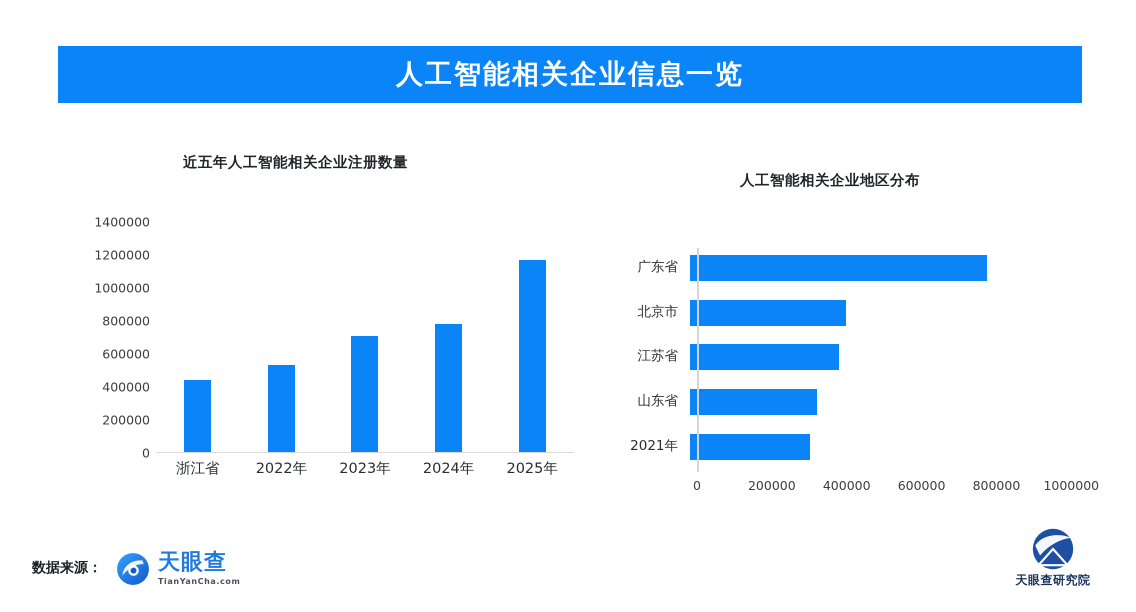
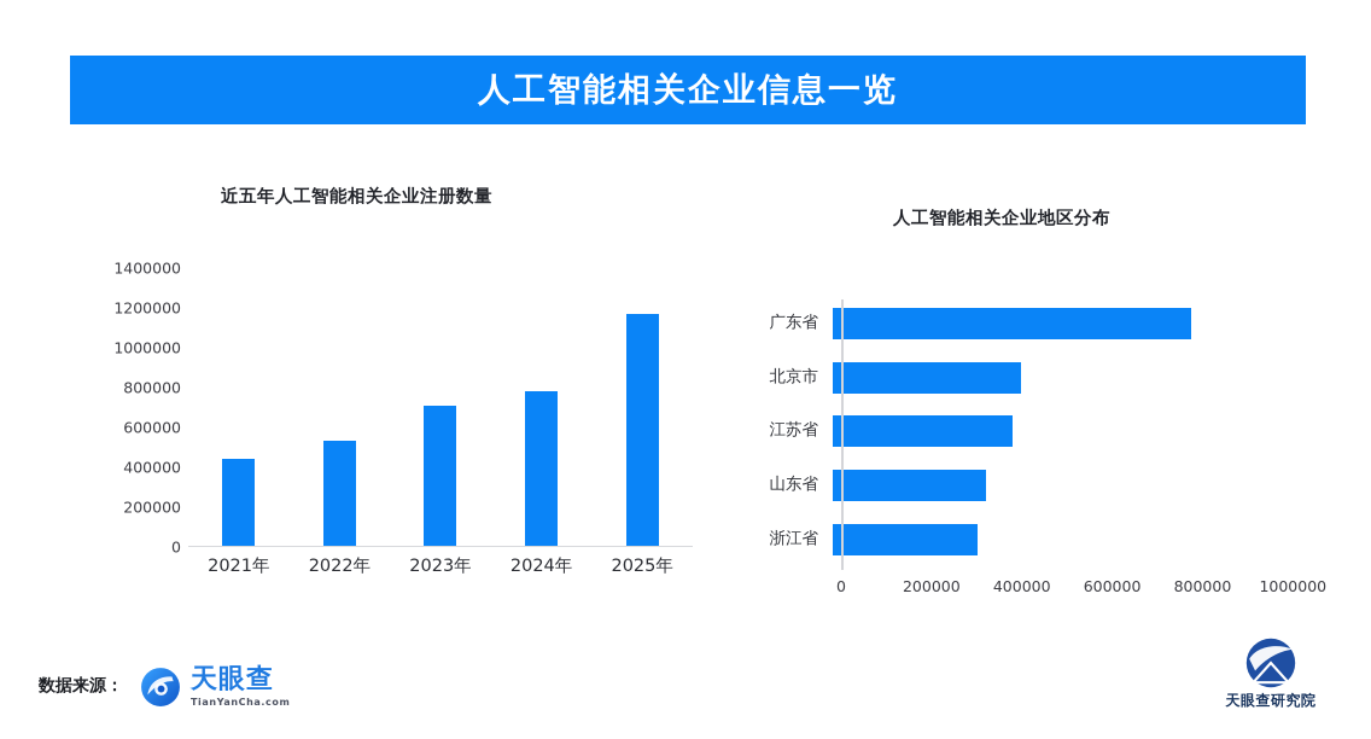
  人工智能相关企业信息一览
  近五年人工智能相关企业注册数量
  人工智能相关企业地区分布
  0
  200000
  400000
  600000
  800000
  1000000
  1200000
  1400000
- 浙江省
+ 2021年
  2022年
  2023年
  2024年
  2025年
  广东省
  北京市
  江苏省
  山东省
- 2021年
+ 浙江省
  0
  200000
  400000
  600000
  800000
  1000000
  数据来源：
  天眼查
  TianYanCha.com
  天眼查研究院
